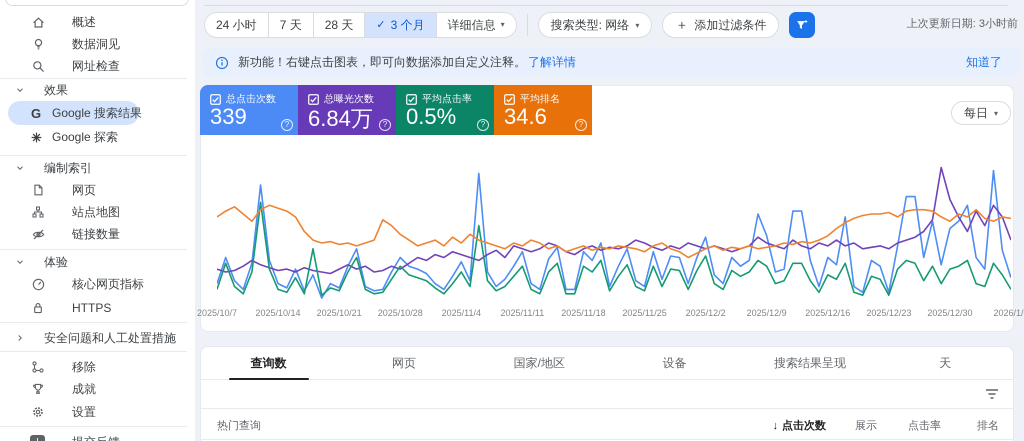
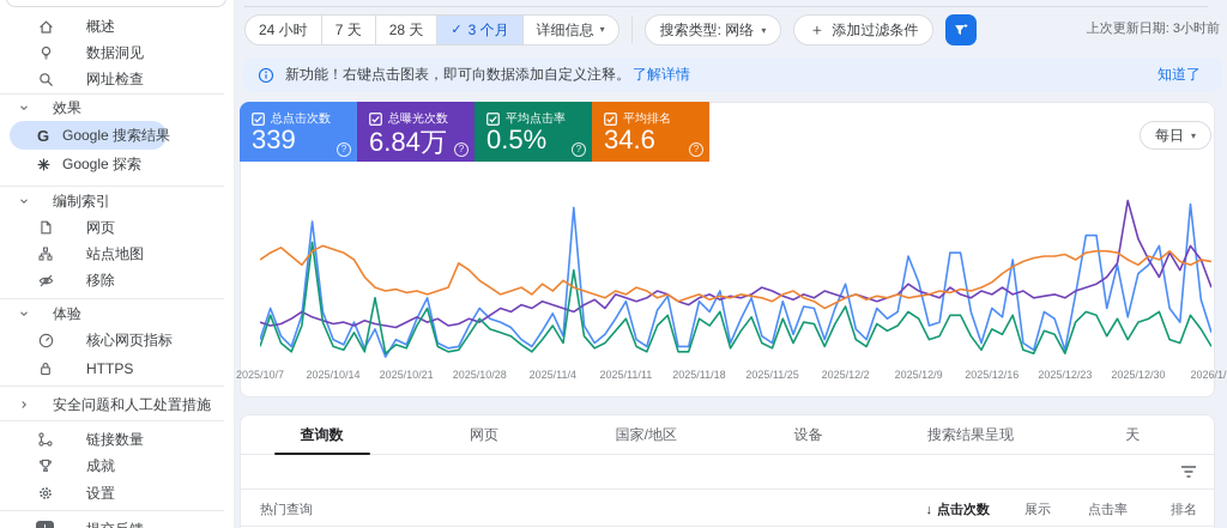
  概述
  数据洞见
  网址检查
  效果
  G
  Google 搜索结果
  Google 探索
  编制索引
  网页
  站点地图
- 链接数量
+ 移除
  体验
  核心网页指标
  HTTPS
  安全问题和人工处置措施
- 移除
+ 链接数量
  成就
  设置
  上次更新日期: 3小时前
  24 小时
  7 天
  28 天
  ✓
  3 个月
  详细信息
  ▾
  搜索类型: 网络
  ▾
  ＋
  添加过滤条件
  新功能！右键点击图表，即可向数据添加自定义注释。
  了解详情
  知道了
  总点击次数
  339
  ?
  总曝光次数
  6.84万
  ?
  平均点击率
  0.5%
  ?
  平均排名
  34.6
  ?
  每日
  ▾
  2025/10/7
  2025/10/14
  2025/10/21
  2025/10/28
  2025/11/4
  2025/11/11
  2025/11/18
  2025/11/25
  2025/12/2
  2025/12/9
  2025/12/16
  2025/12/23
  2025/12/30
  2026/1/
  查询数
  网页
  国家/地区
  设备
  搜索结果呈现
  天
  热门查询
  ↓ 点击次数
  展示
  点击率
  排名
